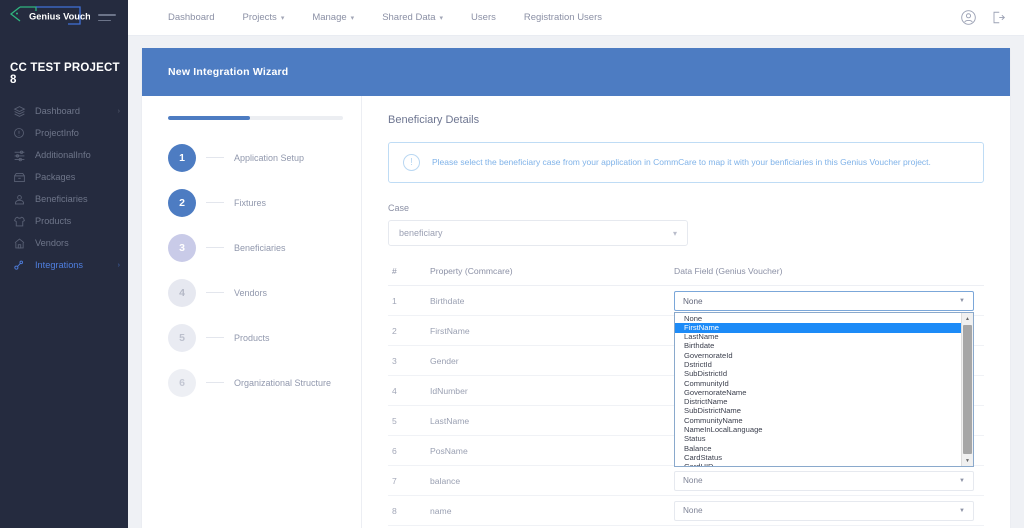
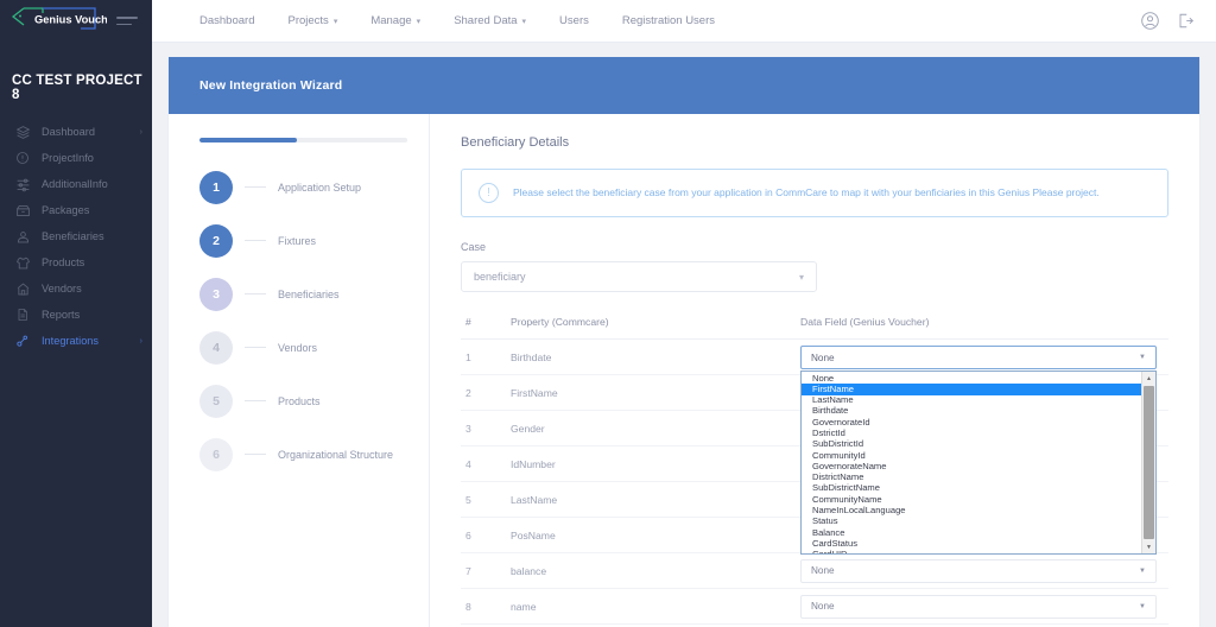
  Genius Vouch
  CC TEST PROJECT 8
  Dashboard
  ProjectInfo
  AdditionalInfo
  Packages
  Beneficiaries
  Products
  Vendors
+ Reports
  Integrations
  Dashboard
  Projects
  Manage
  Shared Data
  Users
  Registration Users
  New Integration Wizard
  1
  Application Setup
  2
  Fixtures
  3
  Beneficiaries
  4
  Vendors
  5
  Products
  6
  Organizational Structure
  Beneficiary Details
  !
- Please select the beneficiary case from your application in CommCare to map it with your benficiaries in this Genius Voucher project.
+ Please select the beneficiary case from your application in CommCare to map it with your benficiaries in this Genius Please project.
  Case
  beneficiary
  ▾
  #	Property (Commcare)	Data Field (Genius Voucher)
  1	Birthdate	None NoneFirstNameLastNameBirthdateGovernorateIdDstrictIdSubDistrictIdCommunityIdGovernorateNameDistrictNameSubDistrictNameCommunityNameNameInLocalLanguageStatusBalanceCardStatus
  2	FirstName
  3	Gender
  4	IdNumber
  5	LastName
  6	PosName
  7	balance	None
  8	name	None
